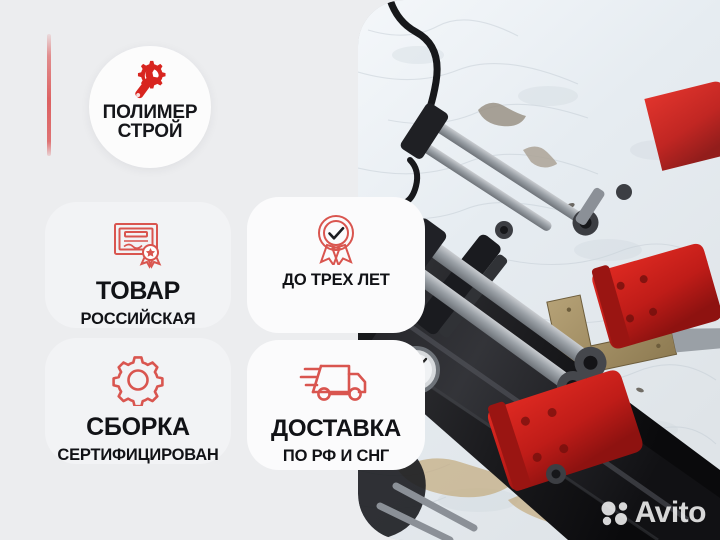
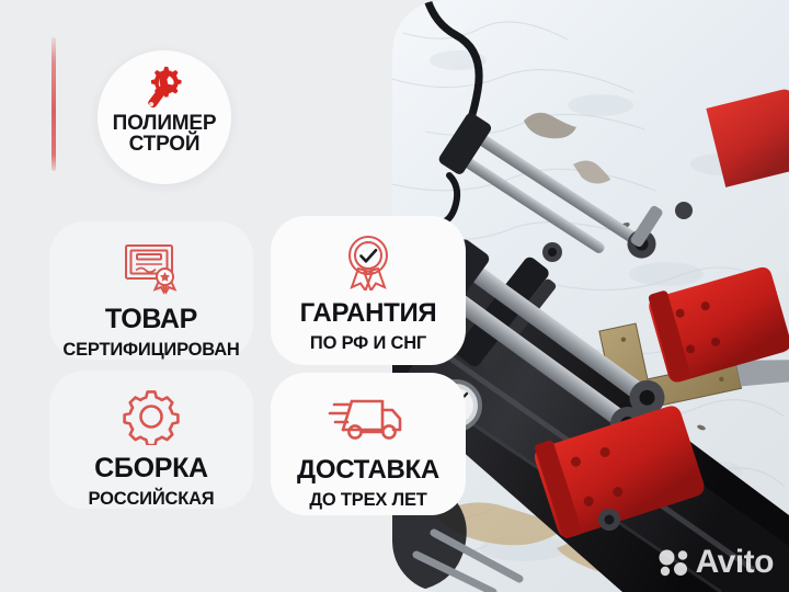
  ПОЛИМЕР
  СТРОЙ
  ТОВАР
- РОССИЙСКАЯ
+ СЕРТИФИЦИРОВАН
+ ГАРАНТИЯ
- ДО ТРЕХ ЛЕТ
+ ПО РФ И СНГ
  СБОРКА
- СЕРТИФИЦИРОВАН
+ РОССИЙСКАЯ
  ДОСТАВКА
- ПО РФ И СНГ
+ ДО ТРЕХ ЛЕТ
  Avito
